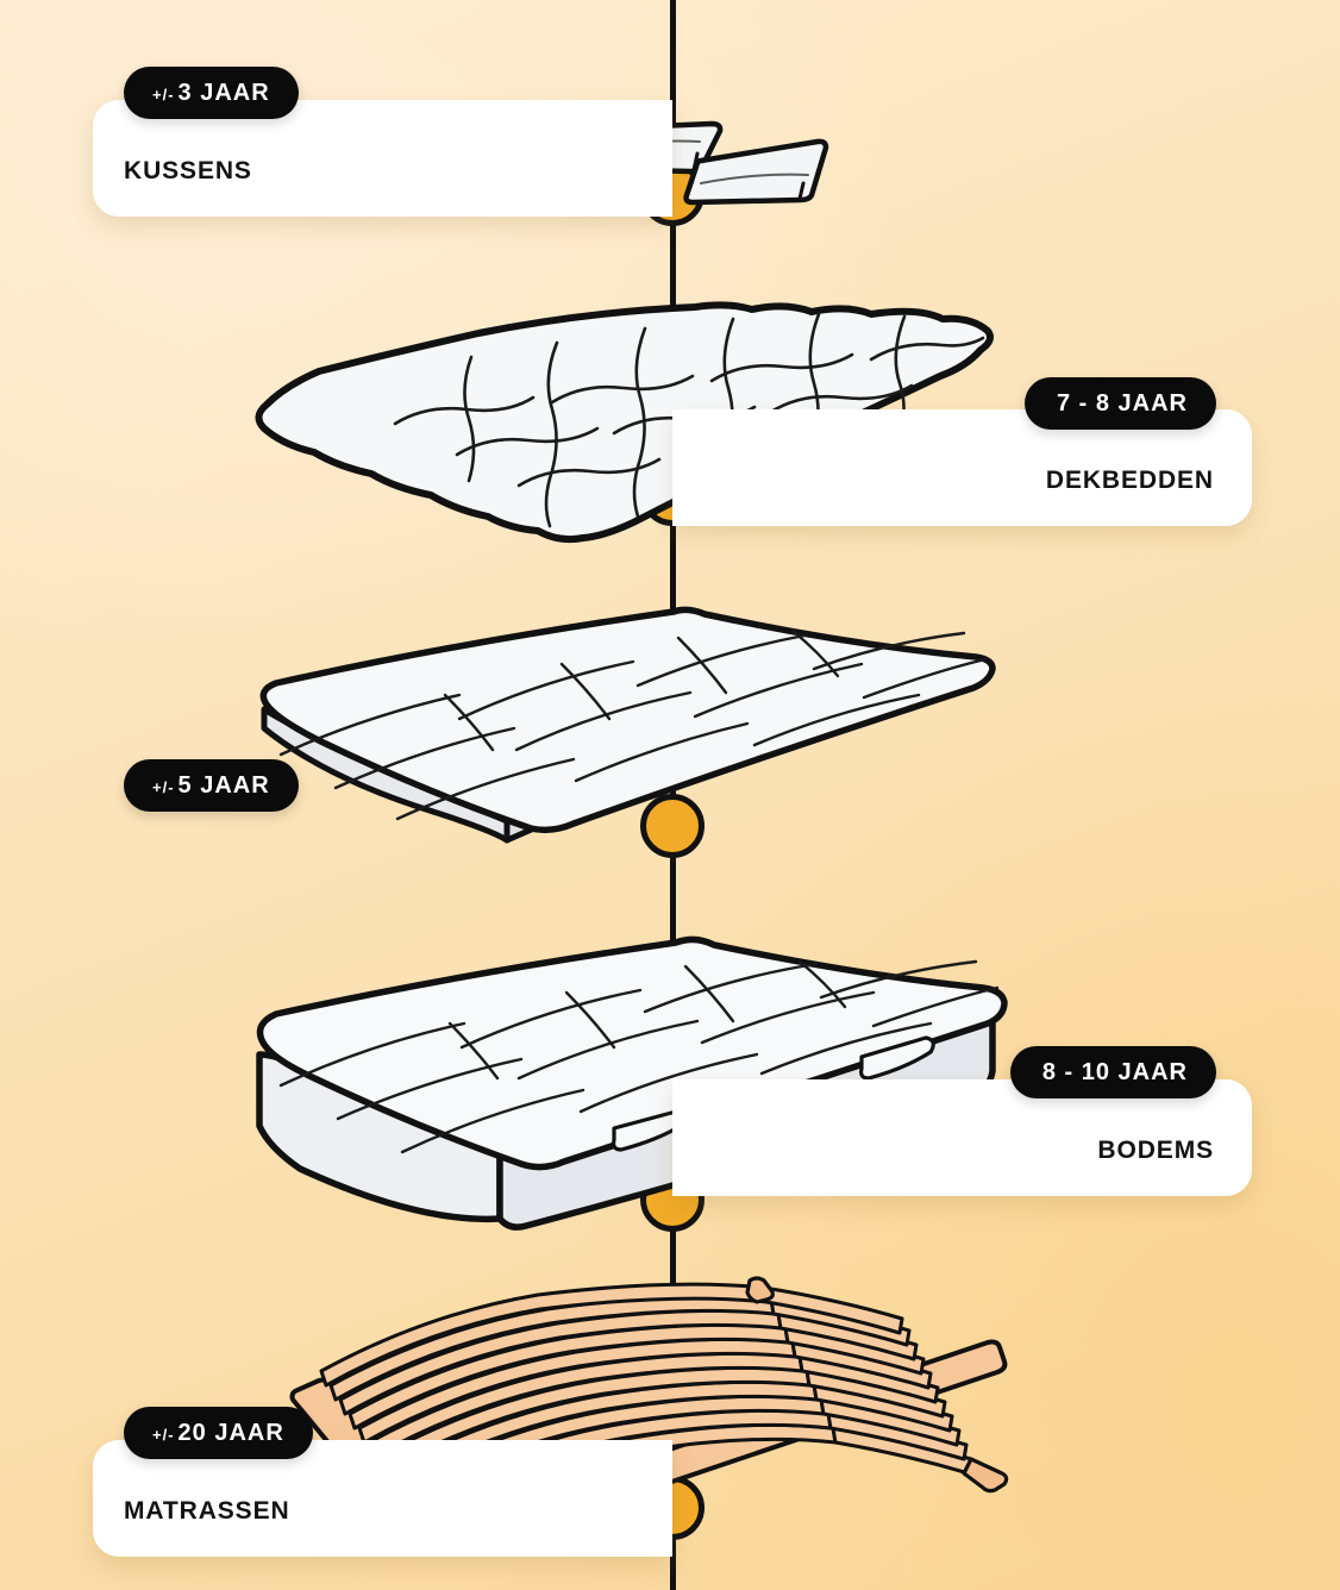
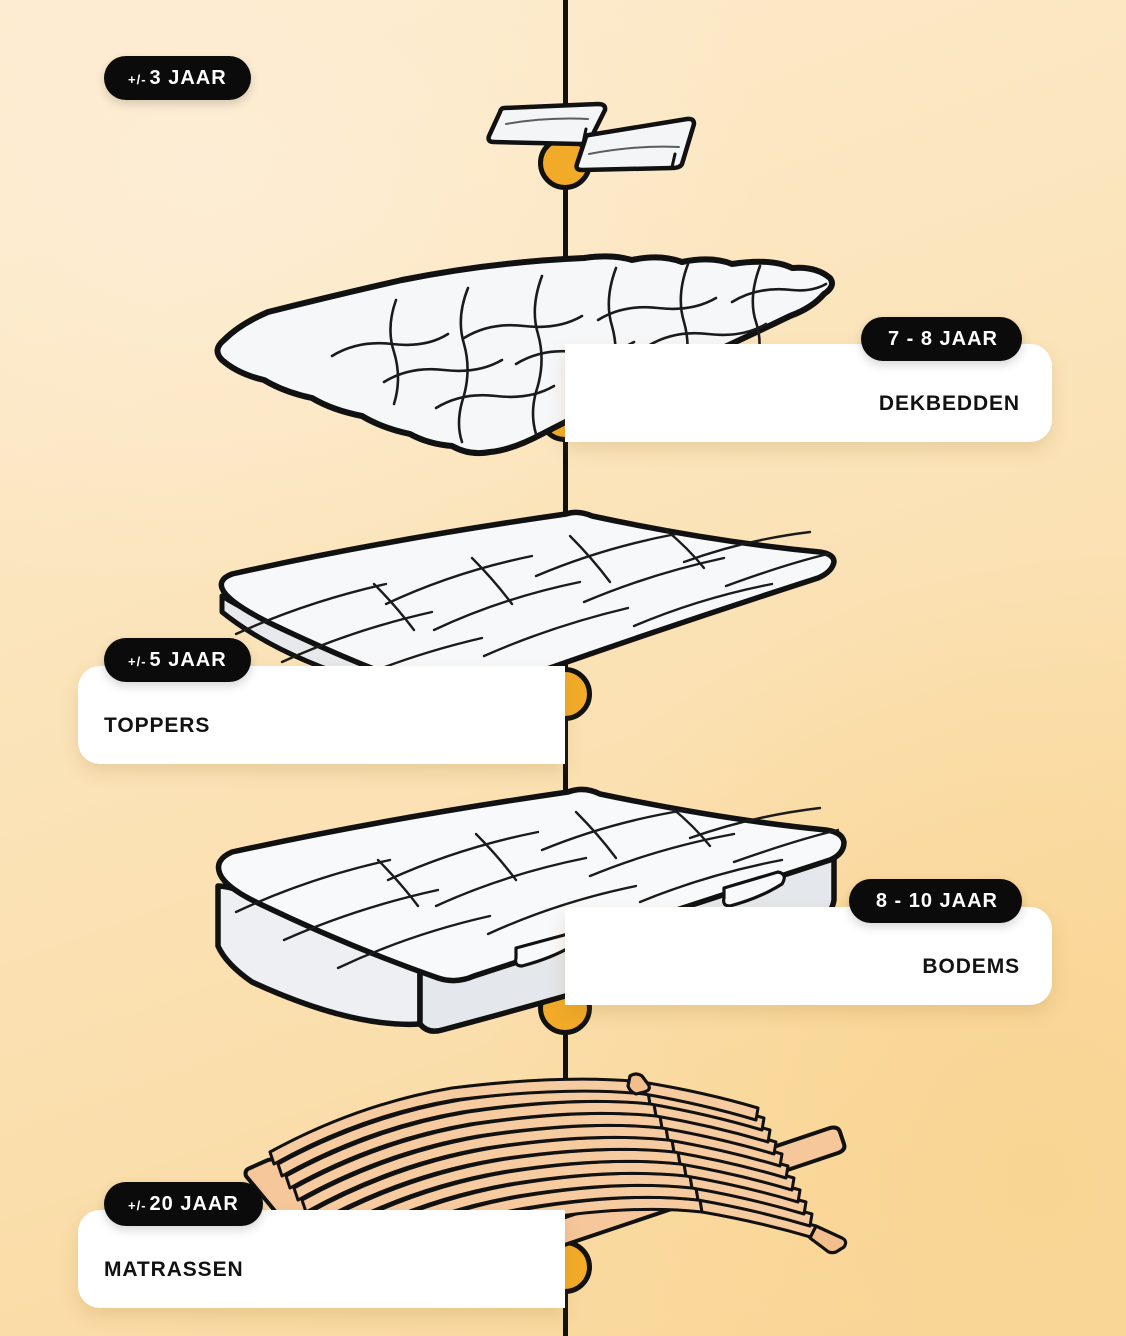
- KUSSENS
  +/-
  3 JAAR
  DEKBEDDEN
  7 - 8 JAAR
+ TOPPERS
  +/-
  5 JAAR
  BODEMS
  8 - 10 JAAR
  MATRASSEN
  +/-
  20 JAAR
